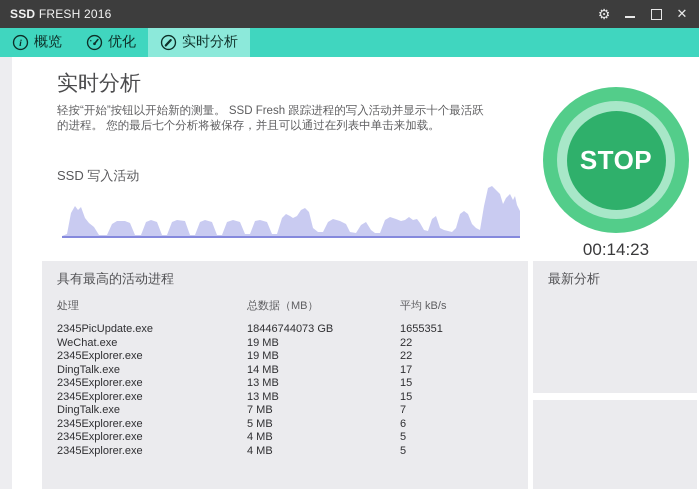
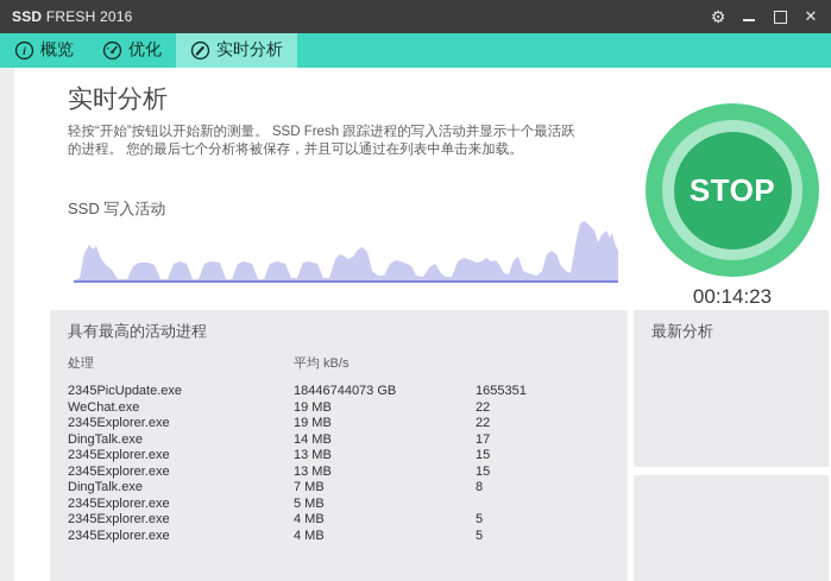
  SSD FRESH 2016
  ⚙
  ✕
  i
  概览
  优化
  实时分析
  实时分析
  轻按“开始”按钮以开始新的测量。 SSD Fresh 跟踪进程的写入活动并显示十个最活跃
  的进程。 您的最后七个分析将被保存，并且可以通过在列表中单击来加载。
  SSD 写入活动
  STOP
  00:14:23
  具有最高的活动进程
  处理
- 总数据（MB）
  平均 kB/s
  2345PicUpdate.exe
  18446744073 GB
  1655351
  WeChat.exe
  19 MB
  22
  2345Explorer.exe
  19 MB
  22
  DingTalk.exe
  14 MB
  17
  2345Explorer.exe
  13 MB
  15
  2345Explorer.exe
  13 MB
  15
  DingTalk.exe
  7 MB
- 7
+ 8
  2345Explorer.exe
  5 MB
- 6
  2345Explorer.exe
  4 MB
  5
  2345Explorer.exe
  4 MB
  5
  最新分析
